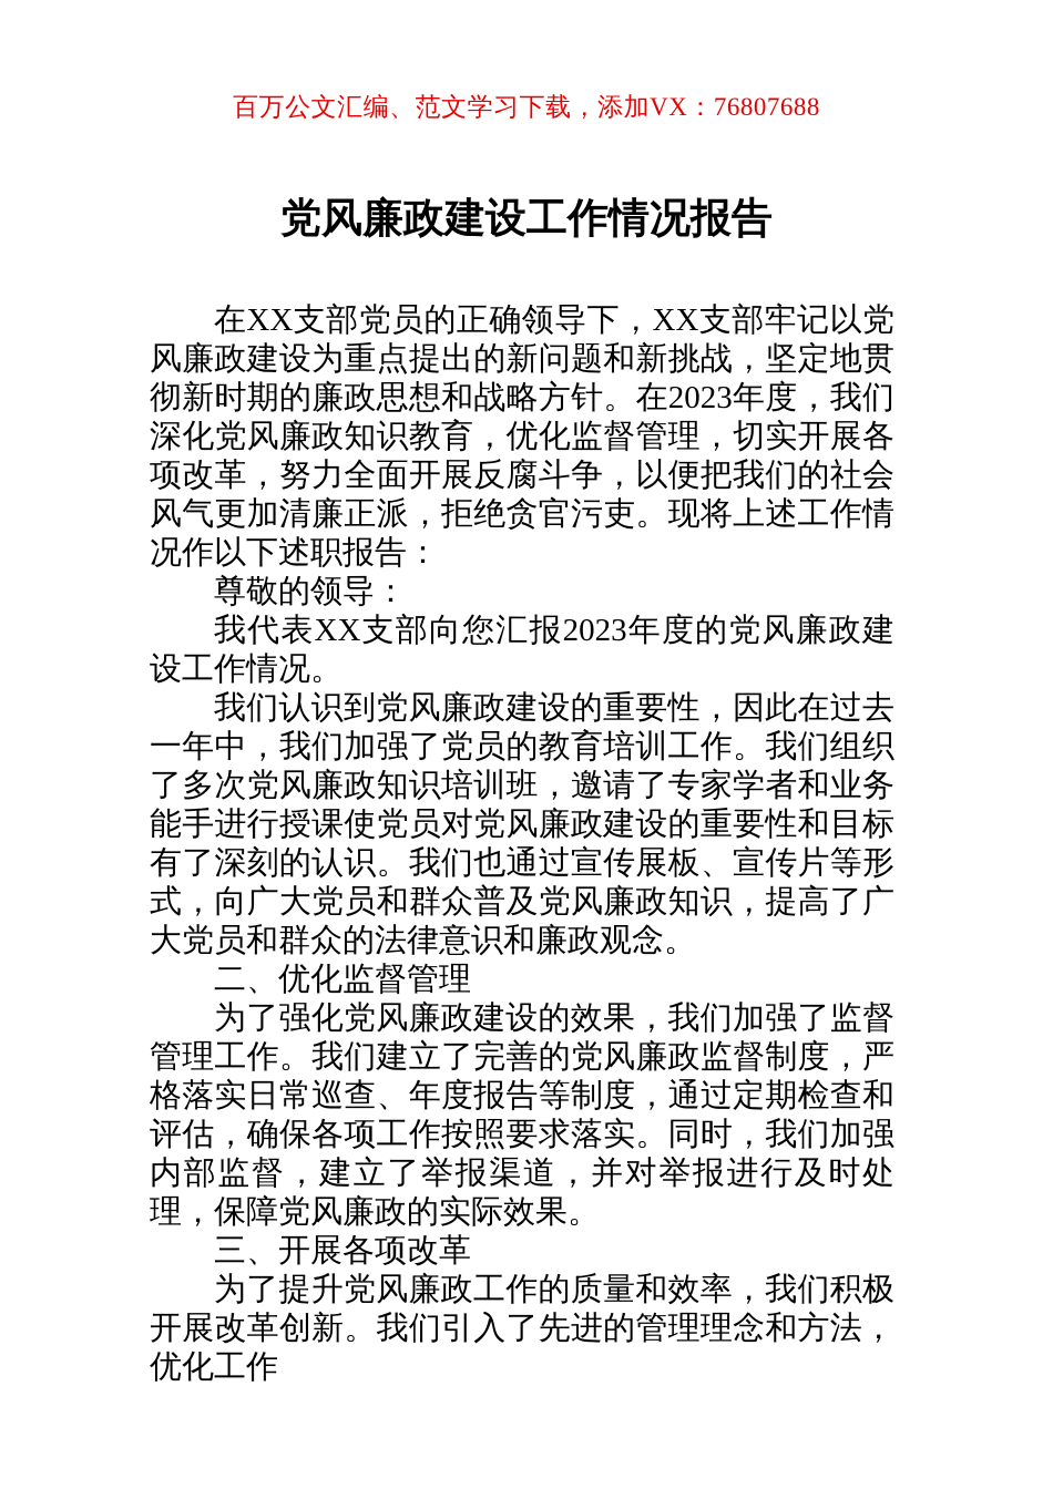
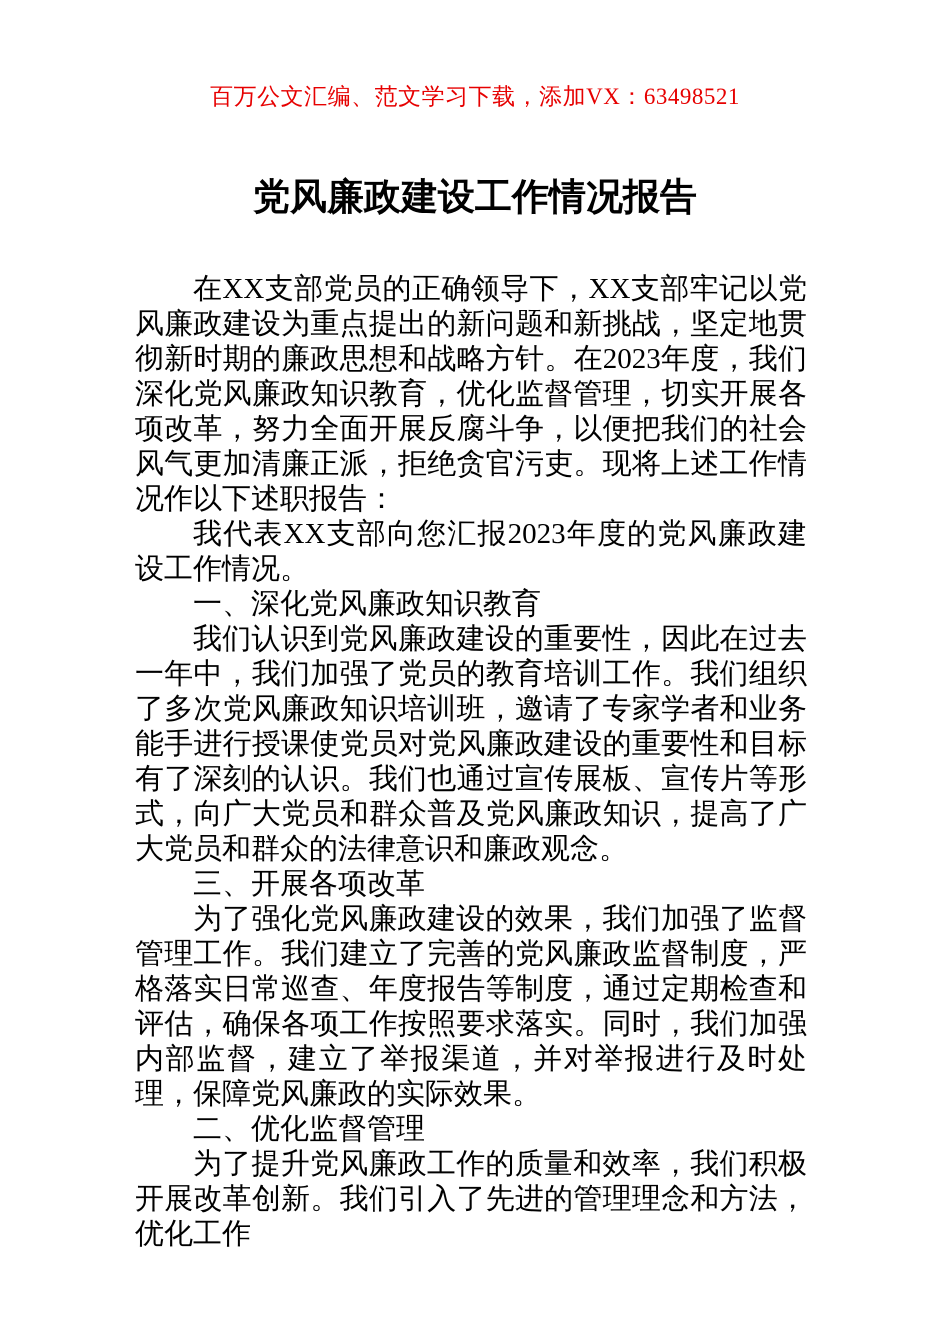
- 百万公文汇编、范文学习下载，添加VX：76807688
+ 百万公文汇编、范文学习下载，添加VX：63498521
  党风廉政建设工作情况报告
  在XX支部党员的正确领导下，XX支部牢记以党风廉政建设为重点提出的新问题和新挑战，坚定地贯彻新时期的廉政思想和战略方针。在2023年度，我们深化党风廉政知识教育，优化监督管理，切实开展各项改革，努力全面开展反腐斗争，以便把我们的社会风气更加清廉正派，拒绝贪官污吏。现将上述工作情况作以下述职报告：
- 尊敬的领导：
  我代表XX支部向您汇报2023年度的党风廉政建设工作情况。
+ 一、深化党风廉政知识教育
  我们认识到党风廉政建设的重要性，因此在过去一年中，我们加强了党员的教育培训工作。我们组织了多次党风廉政知识培训班，邀请了专家学者和业务能手进行授课使党员对党风廉政建设的重要性和目标有了深刻的认识。我们也通过宣传展板、宣传片等形式，向广大党员和群众普及党风廉政知识，提高了广大党员和群众的法律意识和廉政观念。
- 二、优化监督管理
+ 三、开展各项改革
  为了强化党风廉政建设的效果，我们加强了监督管理工作。我们建立了完善的党风廉政监督制度，严格落实日常巡查、年度报告等制度，通过定期检查和评估，确保各项工作按照要求落实。同时，我们加强内部监督，建立了举报渠道，并对举报进行及时处理，保障党风廉政的实际效果。
- 三、开展各项改革
+ 二、优化监督管理
  为了提升党风廉政工作的质量和效率，我们积极开展改革创新。我们引入了先进的管理理念和方法，优化工作
